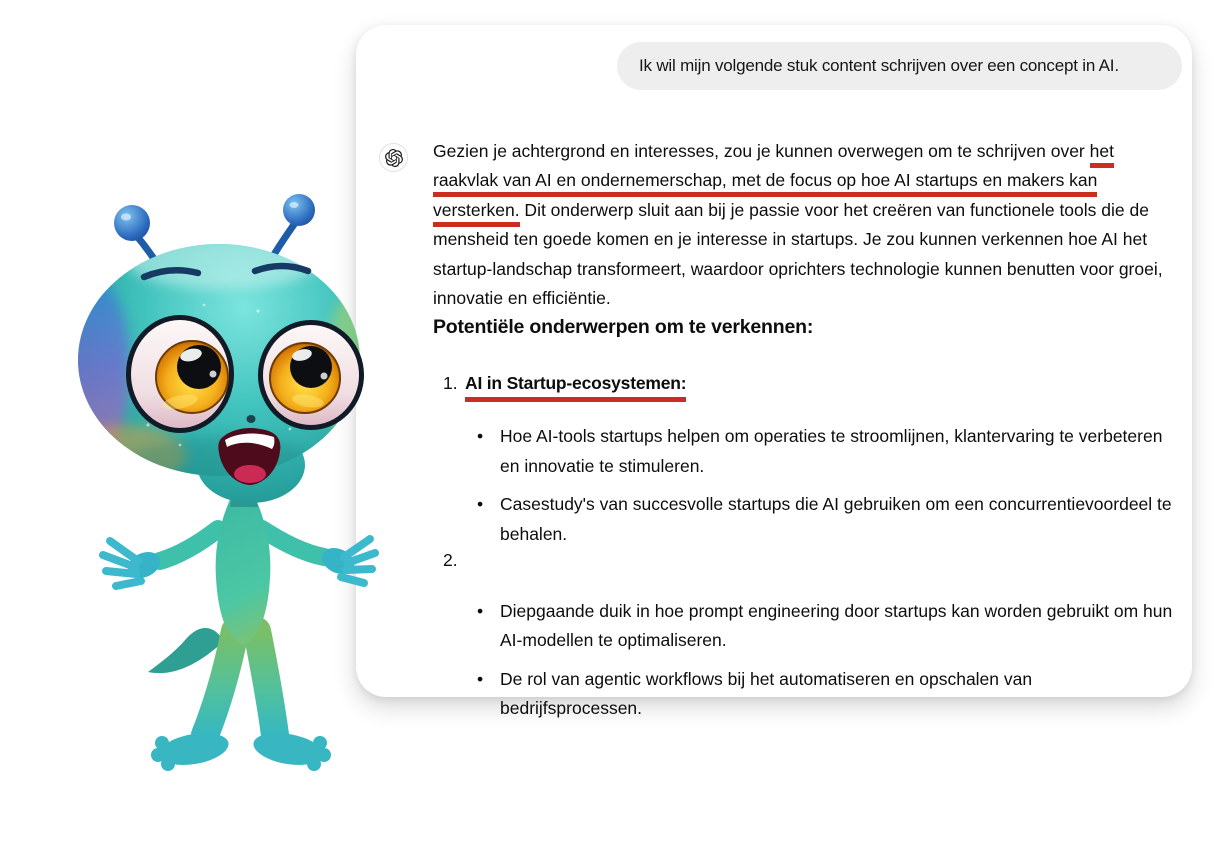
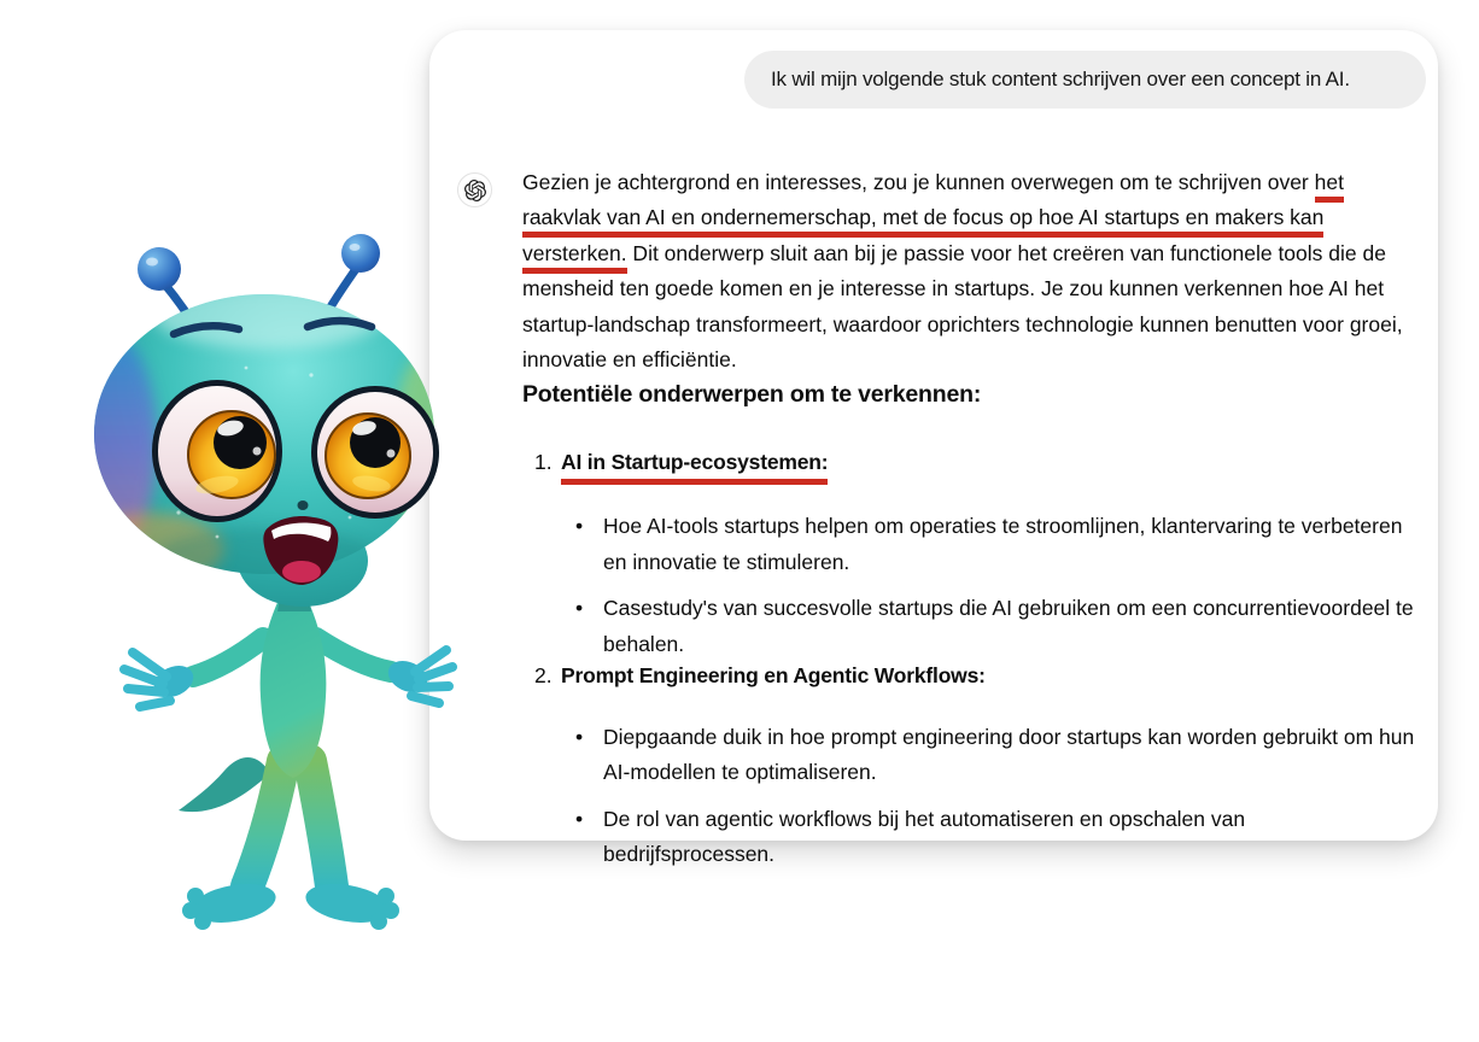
  Ik wil mijn volgende stuk content schrijven over een concept in AI.
  Gezien je achtergrond en interesses, zou je kunnen overwegen om te schrijven over het raakvlak van AI en ondernemerschap, met de focus op hoe AI startups en makers kan versterken. Dit onderwerp sluit aan bij je passie voor het creëren van functionele tools die de mensheid ten goede komen en je interesse in startups. Je zou kunnen verkennen hoe AI het startup-landschap transformeert, waardoor oprichters technologie kunnen benutten voor groei, innovatie en efficiëntie.
  Potentiële onderwerpen om te verkennen:
  1.
  AI in Startup-ecosystemen:
  •
  Hoe AI-tools startups helpen om operaties te stroomlijnen, klantervaring te verbeteren en innovatie te stimuleren.
  •
  Casestudy's van succesvolle startups die AI gebruiken om een concurrentievoordeel te behalen.
  2.
+ Prompt Engineering en Agentic Workflows:
  •
  Diepgaande duik in hoe prompt engineering door startups kan worden gebruikt om hun AI-modellen te optimaliseren.
  •
  De rol van agentic workflows bij het automatiseren en opschalen van bedrijfsprocessen.
